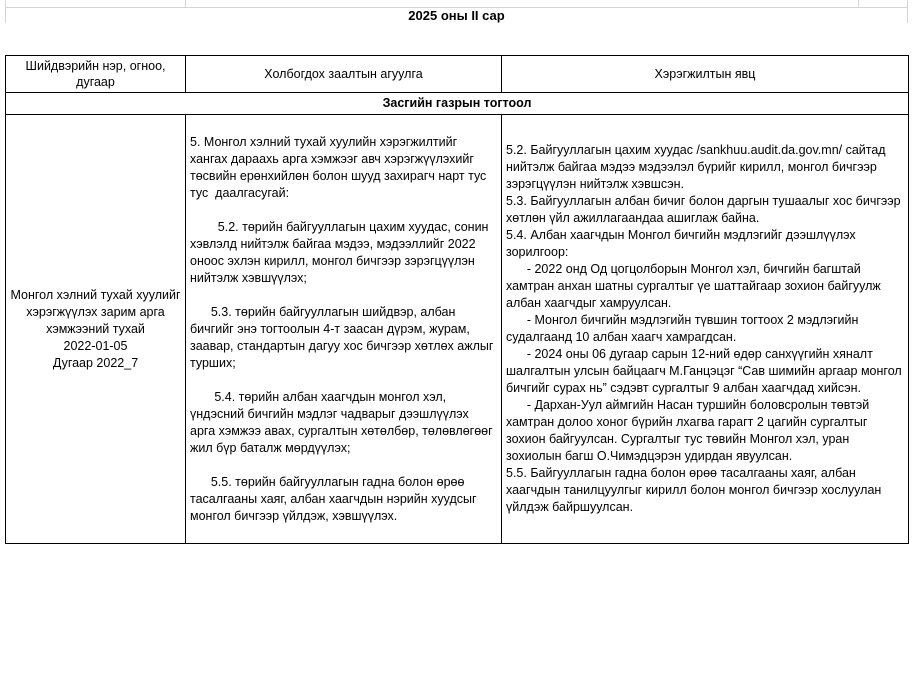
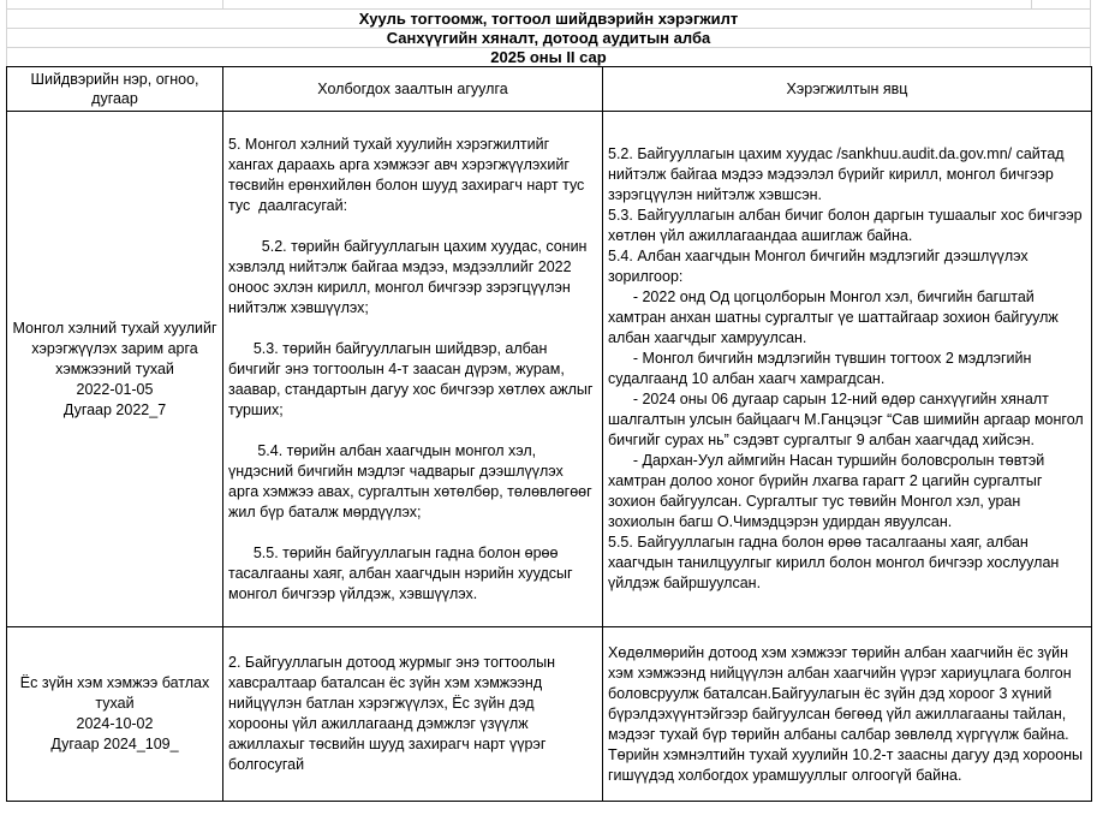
+ Хууль тогтоомж, тогтоол шийдвэрийн хэрэгжилт
+ Санхүүгийн хяналт, дотоод аудитын алба
  2025 оны II сар
  Шийдвэрийн нэр, огноо, дугаар	Холбогдох заалтын агуулга	Хэрэгжилтын явц
- Засгийн газрын тогтоол
  Монгол хэлний тухай хуулийг хэрэгжүүлэх зарим арга хэмжээний тухай 2022-01-05 Дугаар 2022_7	5. Монгол хэлний тухай хуулийн хэрэгжилтийг хангах дараахь арга хэмжээг авч хэрэгжүүлэхийг төсвийн ерөнхийлөн болон шууд захирагч нарт тус тус даалгасугай: 5.2. төрийн байгууллагын цахим хуудас, сонин хэвлэлд нийтэлж байгаа мэдээ, мэдээллийг 2022 оноос эхлэн кирилл, монгол бичгээр зэрэгцүүлэн нийтэлж хэвшүүлэх; 5.3. төрийн байгууллагын шийдвэр, албан бичгийг энэ тогтоолын 4-т заасан дүрэм, журам, заавар, стандартын дагуу хос бичгээр хөтлөх ажлыг турших; 5.4. төрийн албан хаагчдын монгол хэл, үндэсний бичгийн мэдлэг чадварыг дээшлүүлэх арга хэмжээ авах, сургалтын хөтөлбөр, төлөвлөгөөг жил бүр баталж мөрдүүлэх; 5.5. төрийн байгууллагын гадна болон өрөө тасалгааны хаяг, албан хаагчдын нэрийн хуудсыг монгол бичгээр үйлдэж, хэвшүүлэх.	5.2. Байгууллагын цахим хуудас /sankhuu.audit.da.gov.mn/ сайтад нийтэлж байгаа мэдээ мэдээлэл бүрийг кирилл, монгол бичгээр зэрэгцүүлэн нийтэлж хэвшсэн. 5.3. Байгууллагын албан бичиг болон даргын тушаалыг хос бичгээр хөтлөн үйл ажиллагаандаа ашиглаж байна. 5.4. Албан хаагчдын Монгол бичгийн мэдлэгийг дээшлүүлэх зорилгоор: - 2022 онд Од цогцолборын Монгол хэл, бичгийн багштай хамтран анхан шатны сургалтыг үе шаттайгаар зохион байгуулж албан хаагчдыг хамруулсан. - Монгол бичгийн мэдлэгийн түвшин тогтоох 2 мэдлэгийн судалгаанд 10 албан хаагч хамрагдсан. - 2024 оны 06 дугаар сарын 12-ний өдөр санхүүгийн хяналт шалгалтын улсын байцаагч М.Ганцэцэг “Сав шимийн аргаар монгол бичгийг сурах нь” сэдэвт сургалтыг 9 албан хаагчдад хийсэн. - Дархан-Уул аймгийн Насан туршийн боловсролын төвтэй хамтран долоо хоног бүрийн лхагва гарагт 2 цагийн сургалтыг зохион байгуулсан. Сургалтыг тус төвийн Монгол хэл, уран зохиолын багш О.Чимэдцэрэн удирдан явуулсан. 5.5. Байгууллагын гадна болон өрөө тасалгааны хаяг, албан хаагчдын танилцуулгыг кирилл болон монгол бичгээр хослуулан үйлдэж байршуулсан.
+ Ёс зүйн хэм хэмжээ батлах тухай 2024-10-02 Дугаар 2024_109_	2. Байгууллагын дотоод журмыг энэ тогтоолын хавсралтаар баталсан ёс зүйн хэм хэмжээнд нийцүүлэн батлан хэрэгжүүлэх, Ёс зүйн дэд хорооны үйл ажиллагаанд дэмжлэг үзүүлж ажиллахыг төсвийн шууд захирагч нарт үүрэг болгосугай	Хөдөлмөрийн дотоод хэм хэмжээг төрийн албан хаагчийн ёс зүйн хэм хэмжээнд нийцүүлэн албан хаагчийн үүрэг хариуцлага болгон боловсруулж баталсан.Байгуулагын ёс зүйн дэд хороог 3 хүний бүрэлдэхүүнтэйгээр байгуулсан бөгөөд үйл ажиллагааны тайлан, мэдээг тухай бүр төрийн албаны салбар зөвлөлд хүргүүлж байна. Төрийн хэмнэлтийн тухай хуулийн 10.2-т заасны дагуу дэд хорооны гишүүдэд холбогдох урамшууллыг олгоогүй байна.
